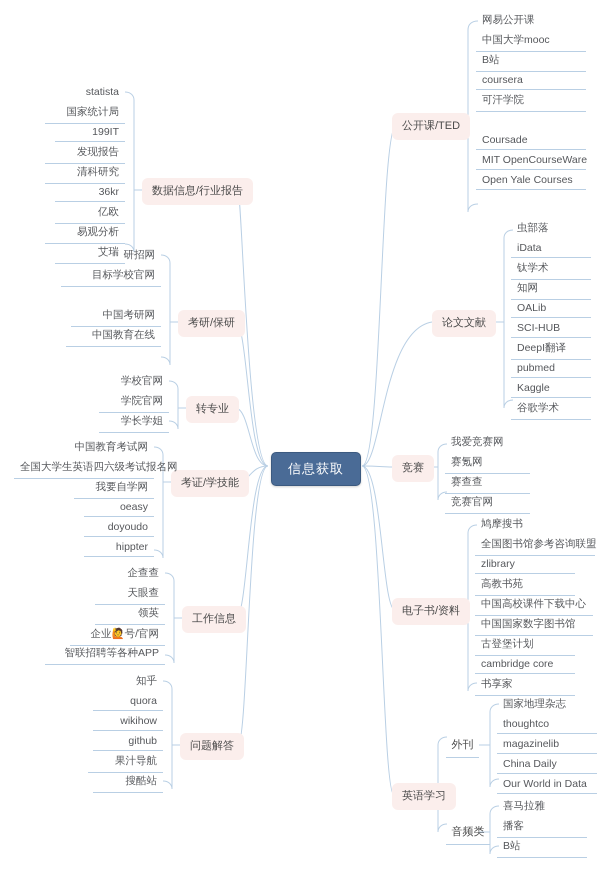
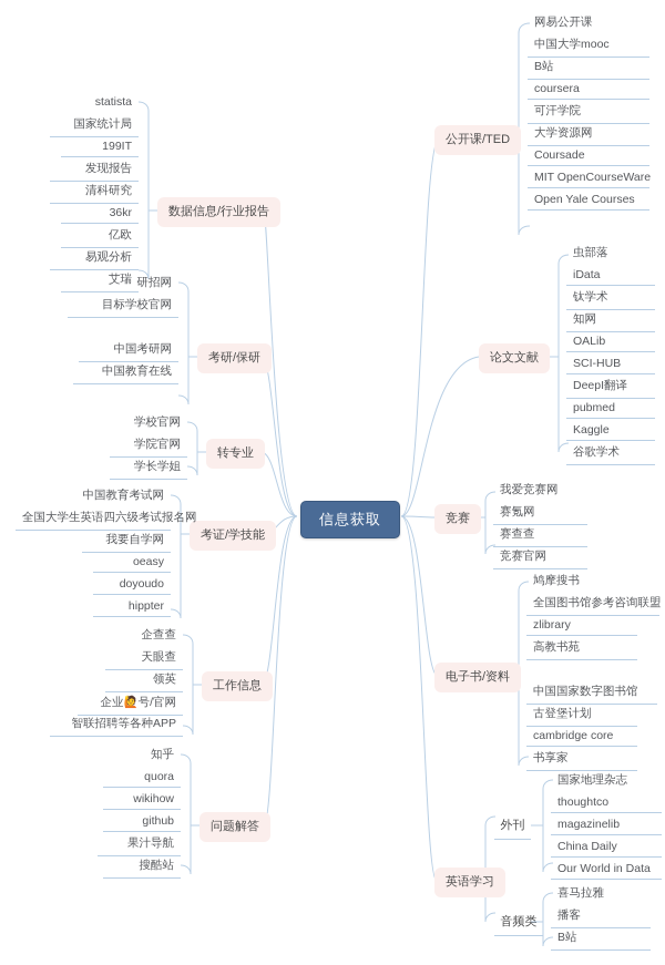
  信息获取
  公开课/TED
  网易公开课
  中国大学mooc
  B站
  coursera
  可汗学院
+ 大学资源网
  Coursade
  MIT OpenCourseWare
  Open Yale Courses
  数据信息/行业报告
  statista
  国家统计局
  199IT
  发现报告
  清科研究
  36kr
  亿欧
  易观分析
  艾瑞
  考研/保研
  研招网
  目标学校官网
  中国考研网
  中国教育在线
  转专业
  学校官网
  学院官网
  学长学姐
  考证/学技能
  中国教育考试网
  全国大学生英语四六级考试报名网
  我要自学网
  oeasy
  doyoudo
  hippter
  工作信息
  企查查
  天眼查
  领英
  企业🙋号/官网
  智联招聘等各种APP
  问题解答
  知乎
  quora
  wikihow
  github
  果汁导航
  搜酷站
  论文文献
  虫部落
  iData
  钛学术
  知网
  OALib
  SCI-HUB
  DeepI翻译
  pubmed
  Kaggle
  谷歌学术
  竞赛
  我爱竞赛网
  赛氪网
  赛查查
  竞赛官网
  电子书/资料
  鸠摩搜书
  全国图书馆参考咨询联盟
  zlibrary
  高教书苑
- 中国高校课件下载中心
  中国国家数字图书馆
  古登堡计划
  cambridge core
  书享家
  英语学习
  外刊
  国家地理杂志
  thoughtco
  magazinelib
  China Daily
  Our World in Data
  音频类
  喜马拉雅
  播客
  B站
